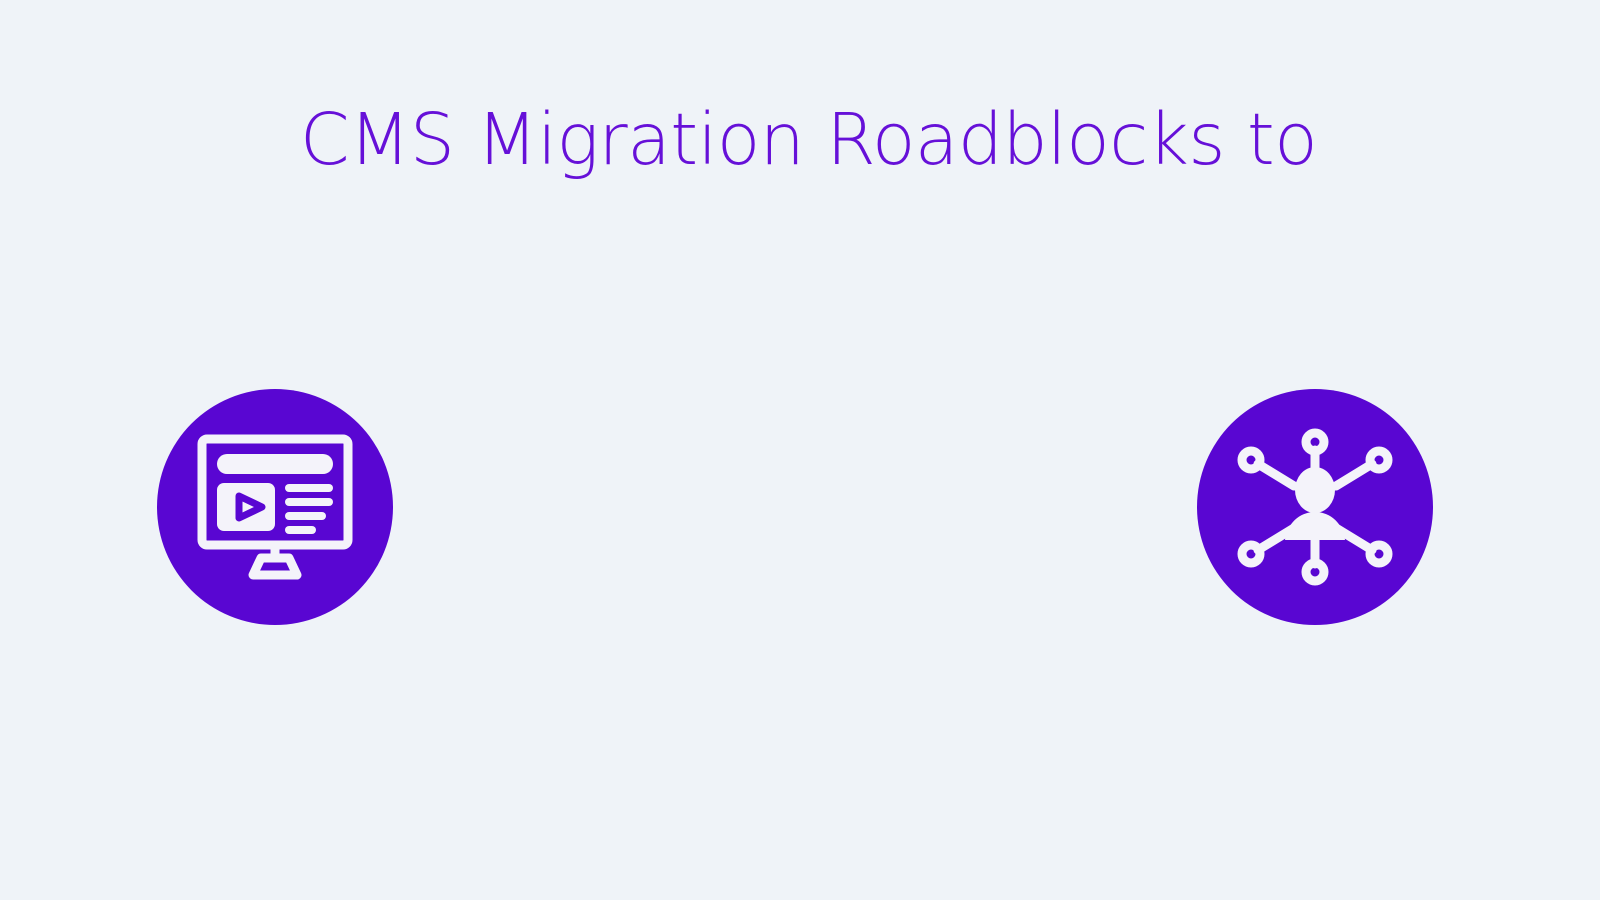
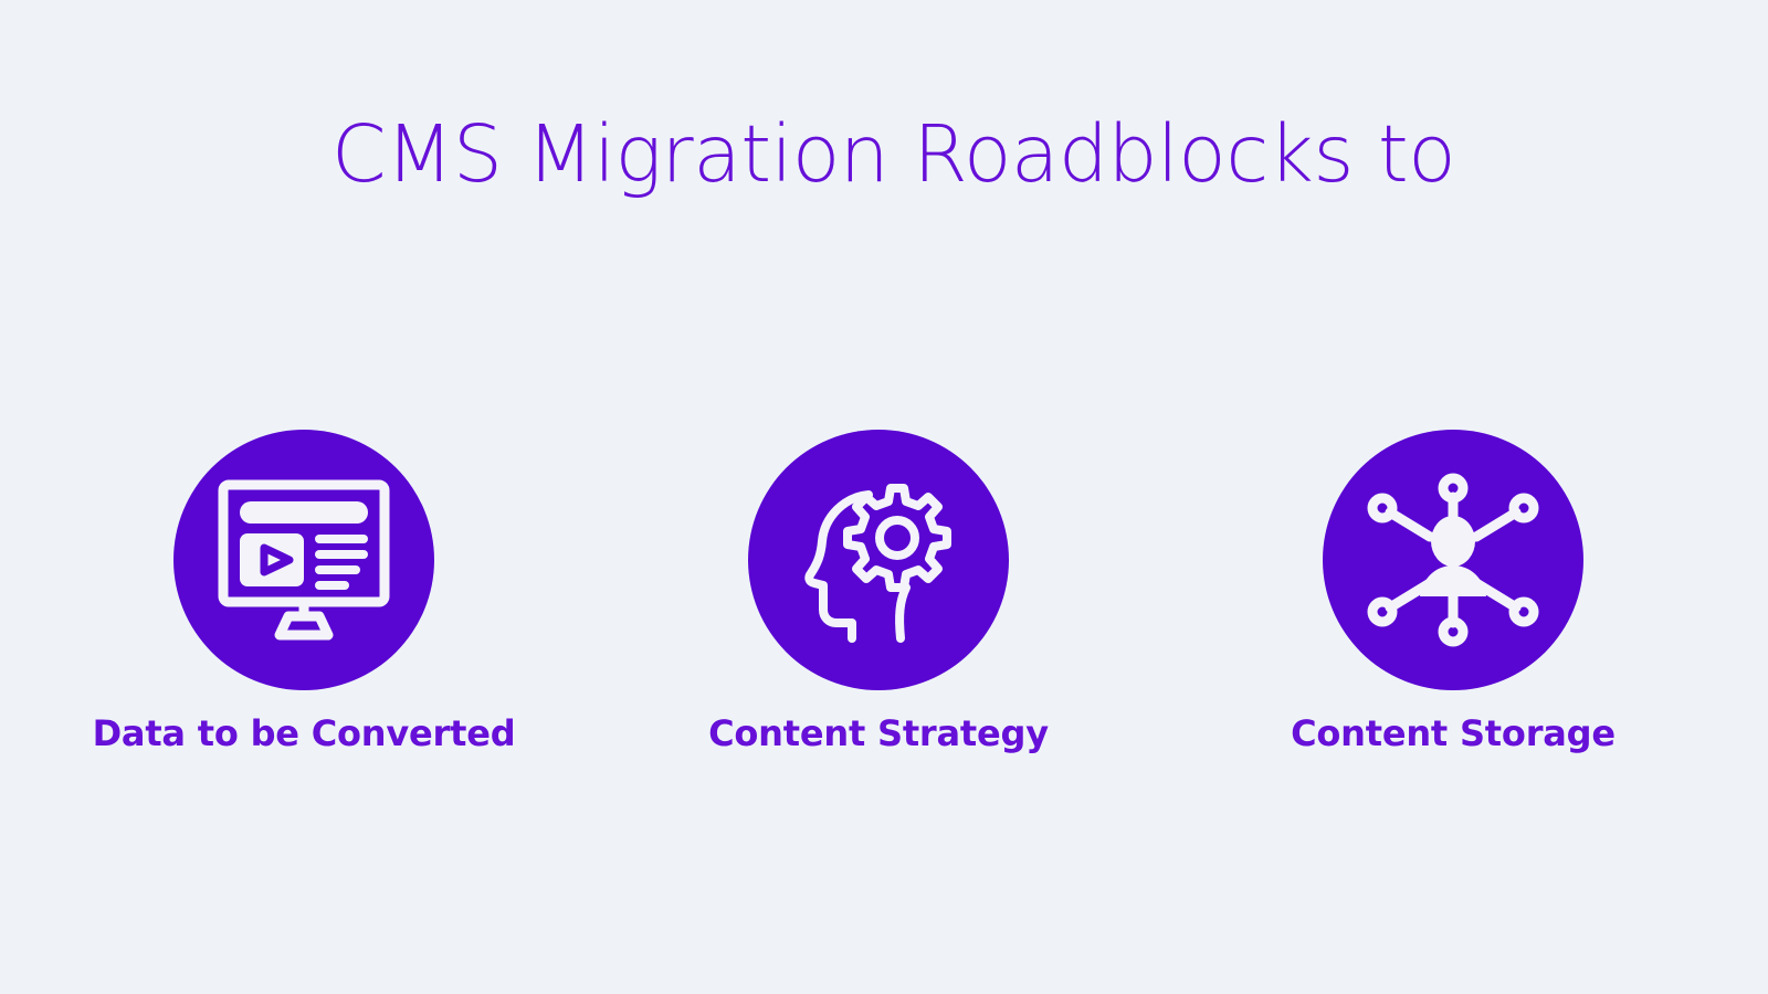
  CMS Migration Roadblocks to
+ Data to be Converted
+ Content Strategy
+ Content Storage
